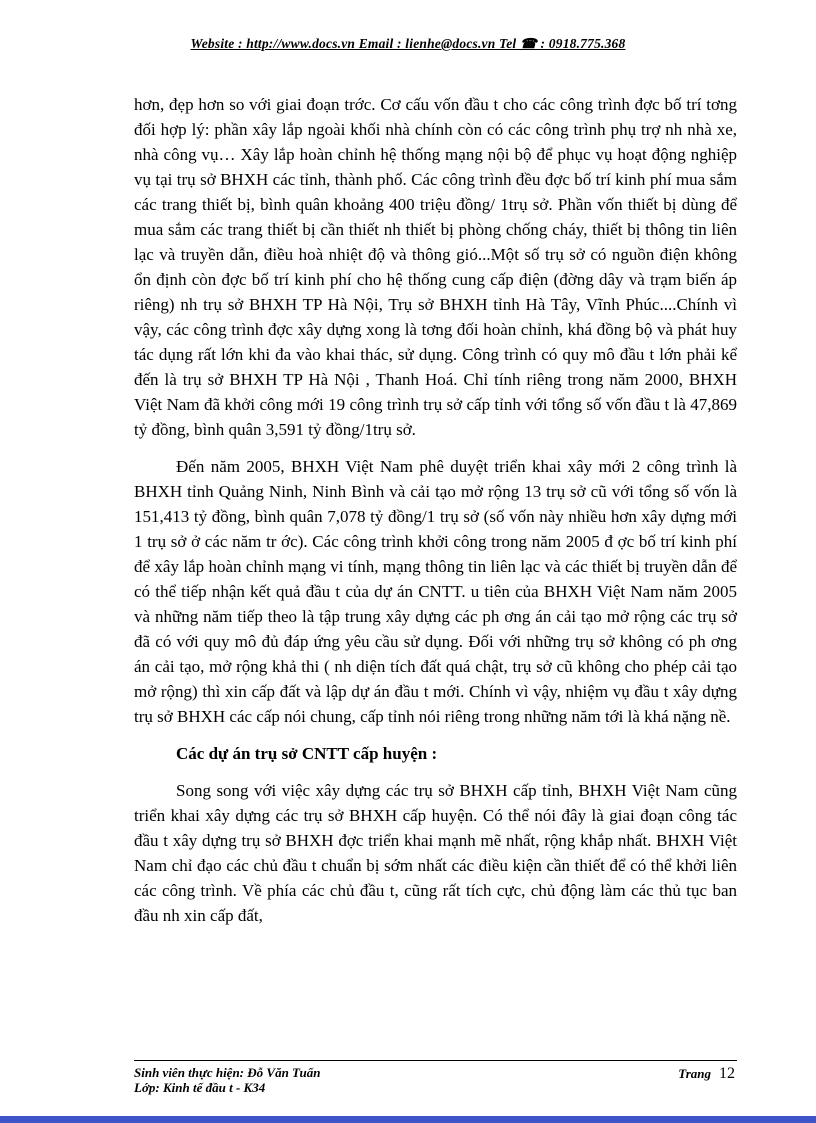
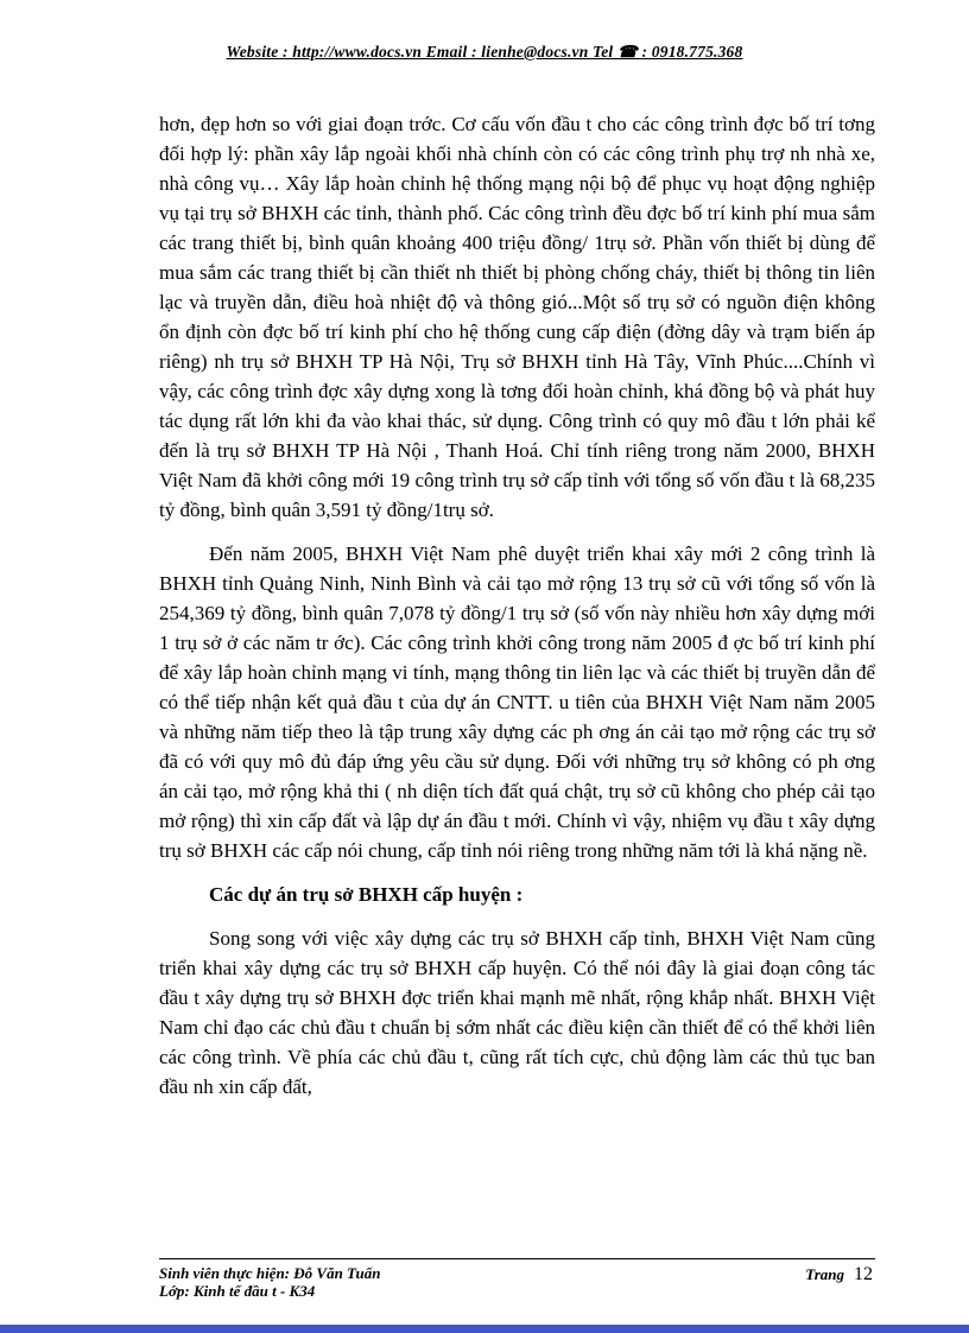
  Website : http://www.docs.vn Email : lienhe@docs.vn Tel ☎ : 0918.775.368
- hơn, đẹp hơn so với giai đoạn trớc. Cơ cấu vốn đầu t cho các công trình đợc bố trí tơng đối hợp lý: phần xây lắp ngoài khối nhà chính còn có các công trình phụ trợ nh nhà xe, nhà công vụ… Xây lắp hoàn chỉnh hệ thống mạng nội bộ để phục vụ hoạt động nghiệp vụ tại trụ sở BHXH các tỉnh, thành phố. Các công trình đều đợc bố trí kinh phí mua sắm các trang thiết bị, bình quân khoảng 400 triệu đồng/ 1trụ sở. Phần vốn thiết bị dùng để mua sắm các trang thiết bị cần thiết nh thiết bị phòng chống cháy, thiết bị thông tin liên lạc và truyền dẫn, điều hoà nhiệt độ và thông gió...Một số trụ sở có nguồn điện không ổn định còn đợc bố trí kinh phí cho hệ thống cung cấp điện (đờng dây và trạm biến áp riêng) nh trụ sở BHXH TP Hà Nội, Trụ sở BHXH tỉnh Hà Tây, Vĩnh Phúc....Chính vì vậy, các công trình đợc xây dựng xong là tơng đối hoàn chỉnh, khá đồng bộ và phát huy tác dụng rất lớn khi đa vào khai thác, sử dụng. Công trình có quy mô đầu t lớn phải kể đến là trụ sở BHXH TP Hà Nội , Thanh Hoá. Chỉ tính riêng trong năm 2000, BHXH Việt Nam đã khởi công mới 19 công trình trụ sở cấp tỉnh với tổng số vốn đầu t là 47,869 tỷ đồng, bình quân 3,591 tỷ đồng/1trụ sở.
+ hơn, đẹp hơn so với giai đoạn trớc. Cơ cấu vốn đầu t cho các công trình đợc bố trí tơng đối hợp lý: phần xây lắp ngoài khối nhà chính còn có các công trình phụ trợ nh nhà xe, nhà công vụ… Xây lắp hoàn chỉnh hệ thống mạng nội bộ để phục vụ hoạt động nghiệp vụ tại trụ sở BHXH các tỉnh, thành phố. Các công trình đều đợc bố trí kinh phí mua sắm các trang thiết bị, bình quân khoảng 400 triệu đồng/ 1trụ sở. Phần vốn thiết bị dùng để mua sắm các trang thiết bị cần thiết nh thiết bị phòng chống cháy, thiết bị thông tin liên lạc và truyền dẫn, điều hoà nhiệt độ và thông gió...Một số trụ sở có nguồn điện không ổn định còn đợc bố trí kinh phí cho hệ thống cung cấp điện (đờng dây và trạm biến áp riêng) nh trụ sở BHXH TP Hà Nội, Trụ sở BHXH tỉnh Hà Tây, Vĩnh Phúc....Chính vì vậy, các công trình đợc xây dựng xong là tơng đối hoàn chỉnh, khá đồng bộ và phát huy tác dụng rất lớn khi đa vào khai thác, sử dụng. Công trình có quy mô đầu t lớn phải kể đến là trụ sở BHXH TP Hà Nội , Thanh Hoá. Chỉ tính riêng trong năm 2000, BHXH Việt Nam đã khởi công mới 19 công trình trụ sở cấp tỉnh với tổng số vốn đầu t là 68,235 tỷ đồng, bình quân 3,591 tỷ đồng/1trụ sở.
- Đến năm 2005, BHXH Việt Nam phê duyệt triển khai xây mới 2 công trình là BHXH tỉnh Quảng Ninh, Ninh Bình và cải tạo mở rộng 13 trụ sở cũ với tổng số vốn là 151,413 tỷ đồng, bình quân 7,078 tỷ đồng/1 trụ sở (số vốn này nhiều hơn xây dựng mới 1 trụ sở ở các năm tr ớc). Các công trình khởi công trong năm 2005 đ ợc bố trí kinh phí để xây lắp hoàn chỉnh mạng vi tính, mạng thông tin liên lạc và các thiết bị truyền dẫn để có thể tiếp nhận kết quả đầu t của dự án CNTT. u tiên của BHXH Việt Nam năm 2005 và những năm tiếp theo là tập trung xây dựng các ph ơng án cải tạo mở rộng các trụ sở đã có với quy mô đủ đáp ứng yêu cầu sử dụng. Đối với những trụ sở không có ph ơng án cải tạo, mở rộng khả thi ( nh diện tích đất quá chật, trụ sở cũ không cho phép cải tạo mở rộng) thì xin cấp đất và lập dự án đầu t mới. Chính vì vậy, nhiệm vụ đầu t xây dựng trụ sở BHXH các cấp nói chung, cấp tỉnh nói riêng trong những năm tới là khá nặng nề.
+ Đến năm 2005, BHXH Việt Nam phê duyệt triển khai xây mới 2 công trình là BHXH tỉnh Quảng Ninh, Ninh Bình và cải tạo mở rộng 13 trụ sở cũ với tổng số vốn là 254,369 tỷ đồng, bình quân 7,078 tỷ đồng/1 trụ sở (số vốn này nhiều hơn xây dựng mới 1 trụ sở ở các năm tr ớc). Các công trình khởi công trong năm 2005 đ ợc bố trí kinh phí để xây lắp hoàn chỉnh mạng vi tính, mạng thông tin liên lạc và các thiết bị truyền dẫn để có thể tiếp nhận kết quả đầu t của dự án CNTT. u tiên của BHXH Việt Nam năm 2005 và những năm tiếp theo là tập trung xây dựng các ph ơng án cải tạo mở rộng các trụ sở đã có với quy mô đủ đáp ứng yêu cầu sử dụng. Đối với những trụ sở không có ph ơng án cải tạo, mở rộng khả thi ( nh diện tích đất quá chật, trụ sở cũ không cho phép cải tạo mở rộng) thì xin cấp đất và lập dự án đầu t mới. Chính vì vậy, nhiệm vụ đầu t xây dựng trụ sở BHXH các cấp nói chung, cấp tỉnh nói riêng trong những năm tới là khá nặng nề.
- Các dự án trụ sở CNTT cấp huyện :
+ Các dự án trụ sở BHXH cấp huyện :
  Song song với việc xây dựng các trụ sở BHXH cấp tỉnh, BHXH Việt Nam cũng triển khai xây dựng các trụ sở BHXH cấp huyện. Có thể nói đây là giai đoạn công tác đầu t xây dựng trụ sở BHXH đợc triển khai mạnh mẽ nhất, rộng khắp nhất. BHXH Việt Nam chỉ đạo các chủ đầu t chuẩn bị sớm nhất các điều kiện cần thiết để có thể khởi liên các công trình. Về phía các chủ đầu t, cũng rất tích cực, chủ động làm các thủ tục ban đầu nh xin cấp đất,
  Sinh viên thực hiện: Đỗ Văn Tuấn
  Lớp: Kinh tế đầu t - K34
  Trang 12
